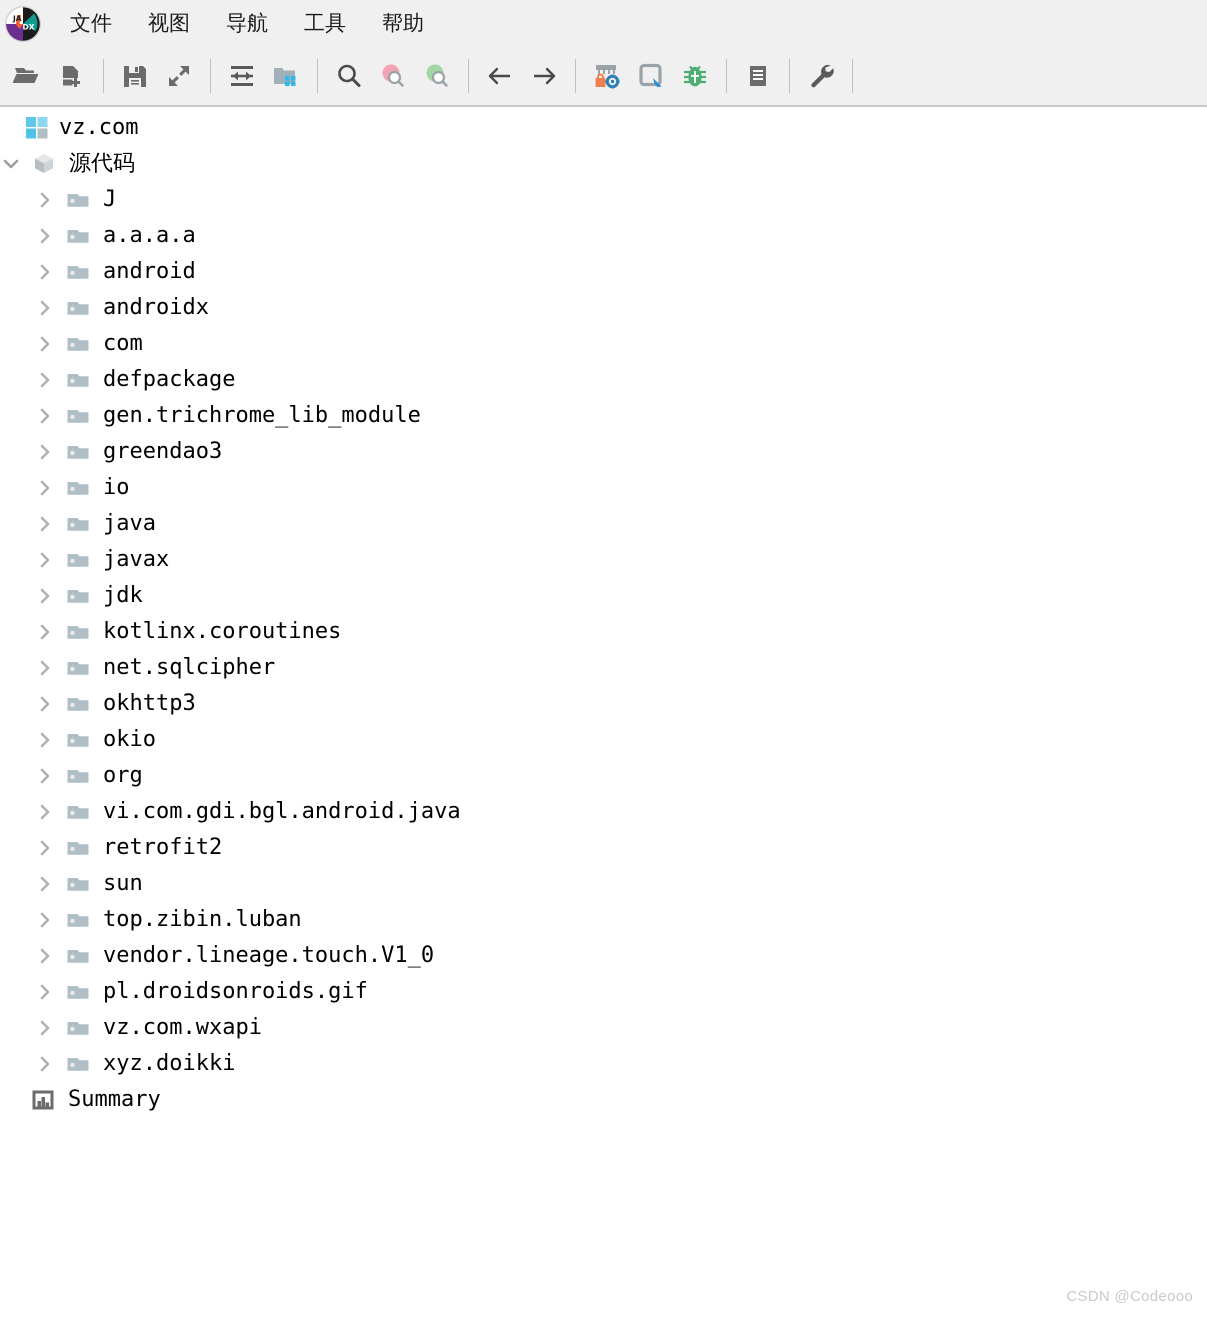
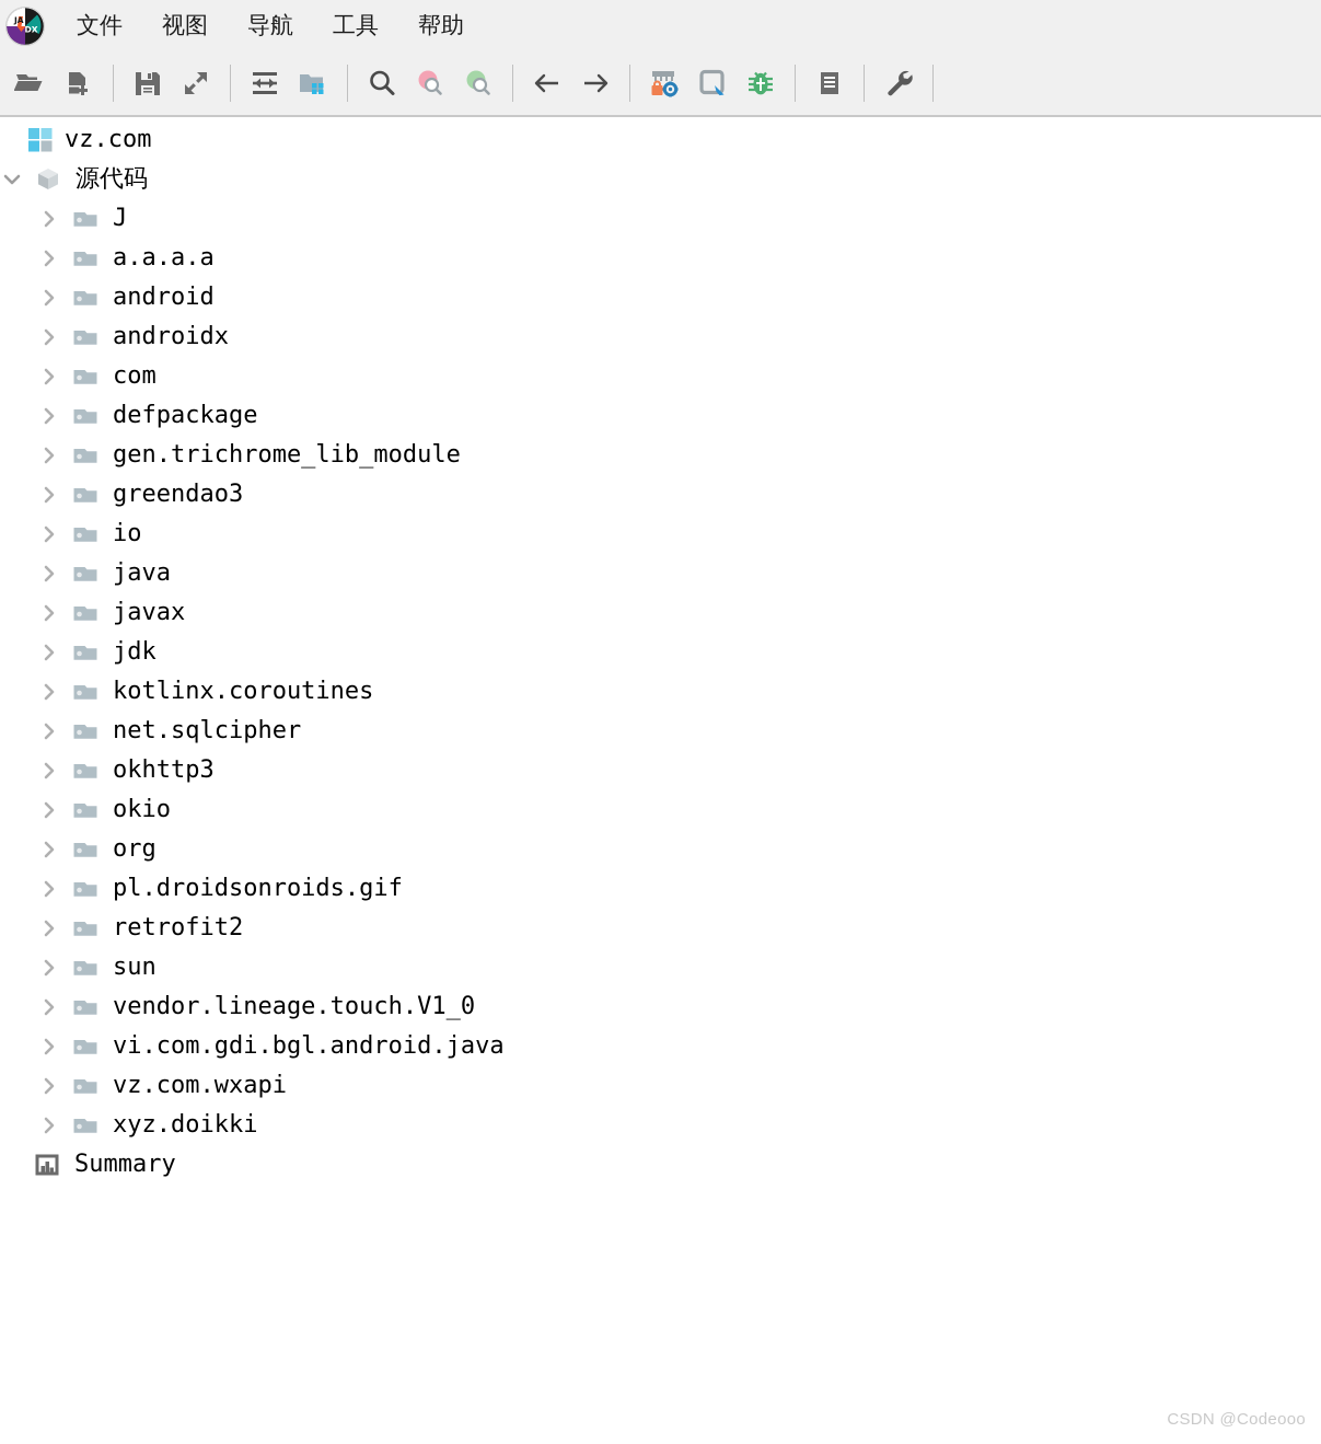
  JA
  DX
  文件
  视图
  导航
  工具
  帮助
  vz.com
  源代码
  J
  a.a.a.a
  android
  androidx
  com
  defpackage
  gen.trichrome_lib_module
  greendao3
  io
  java
  javax
  jdk
  kotlinx.coroutines
  net.sqlcipher
  okhttp3
  okio
  org
- vi.com.gdi.bgl.android.java
+ pl.droidsonroids.gif
  retrofit2
  sun
- top.zibin.luban
  vendor.lineage.touch.V1_0
- pl.droidsonroids.gif
+ vi.com.gdi.bgl.android.java
  vz.com.wxapi
  xyz.doikki
  Summary
  CSDN @Codeooo
